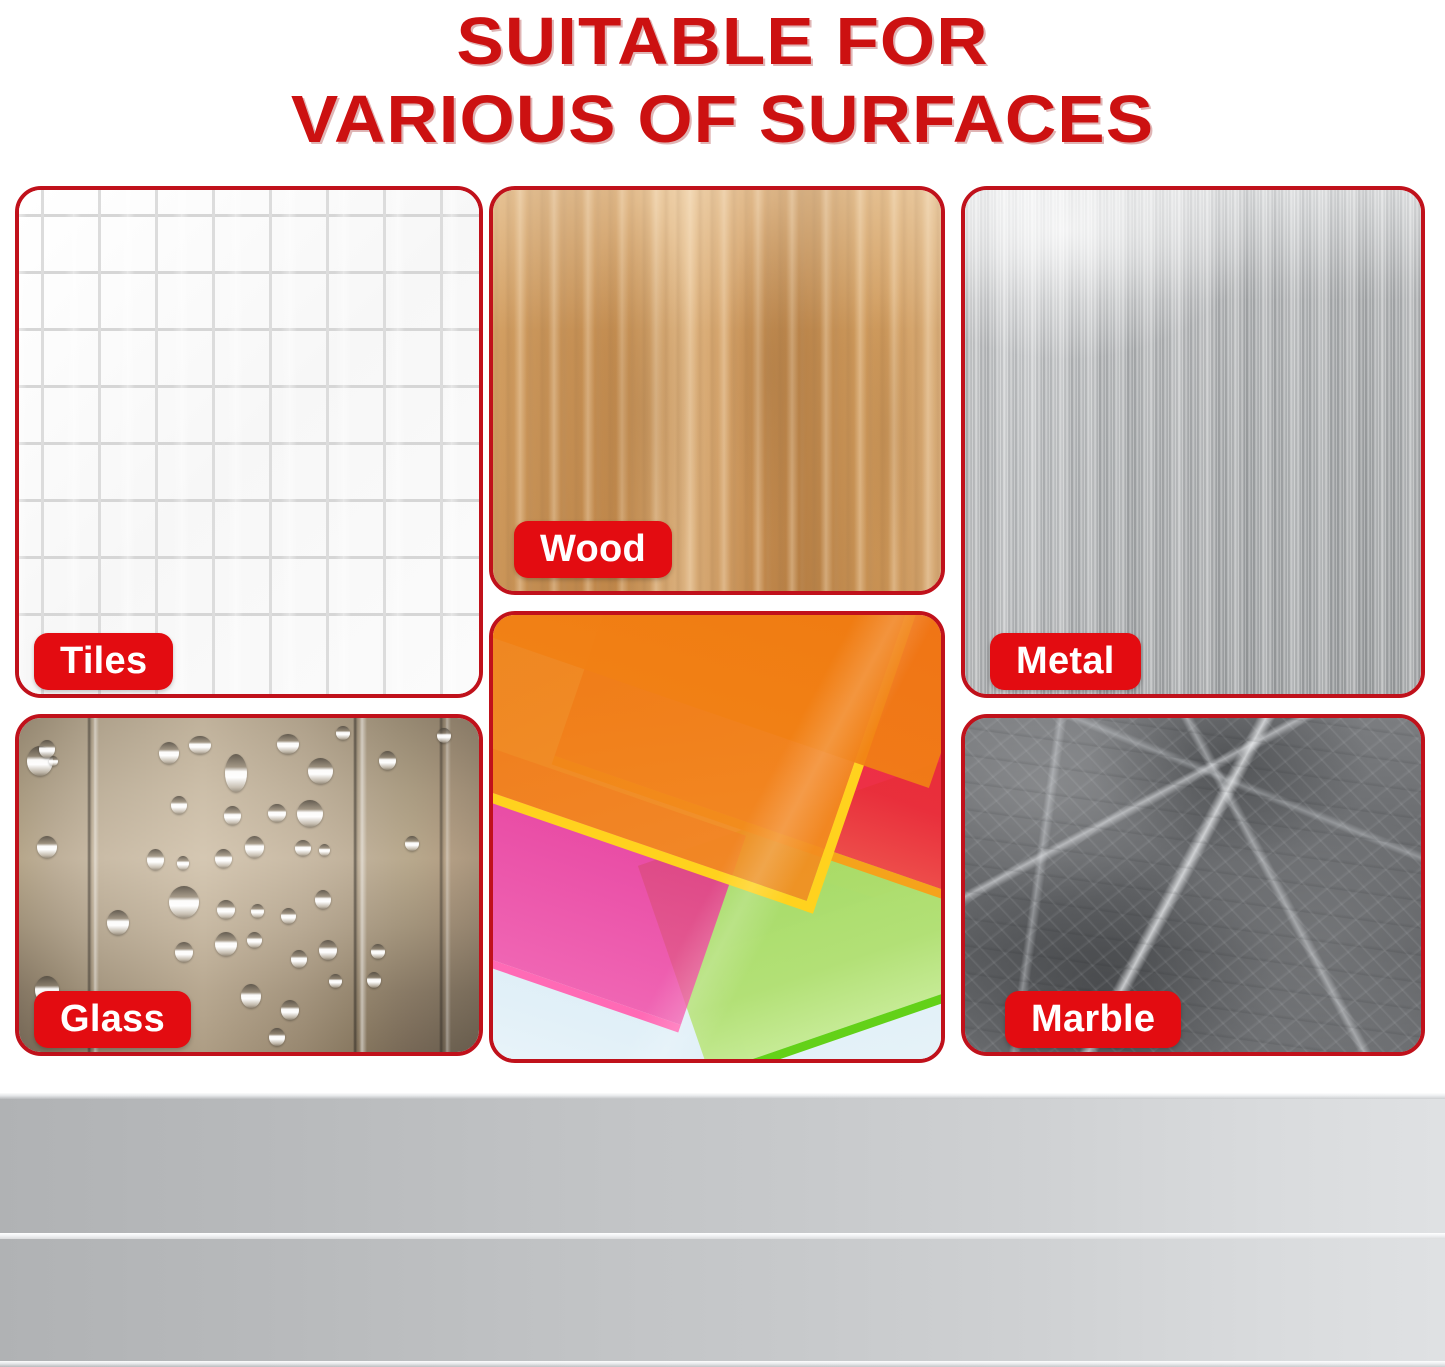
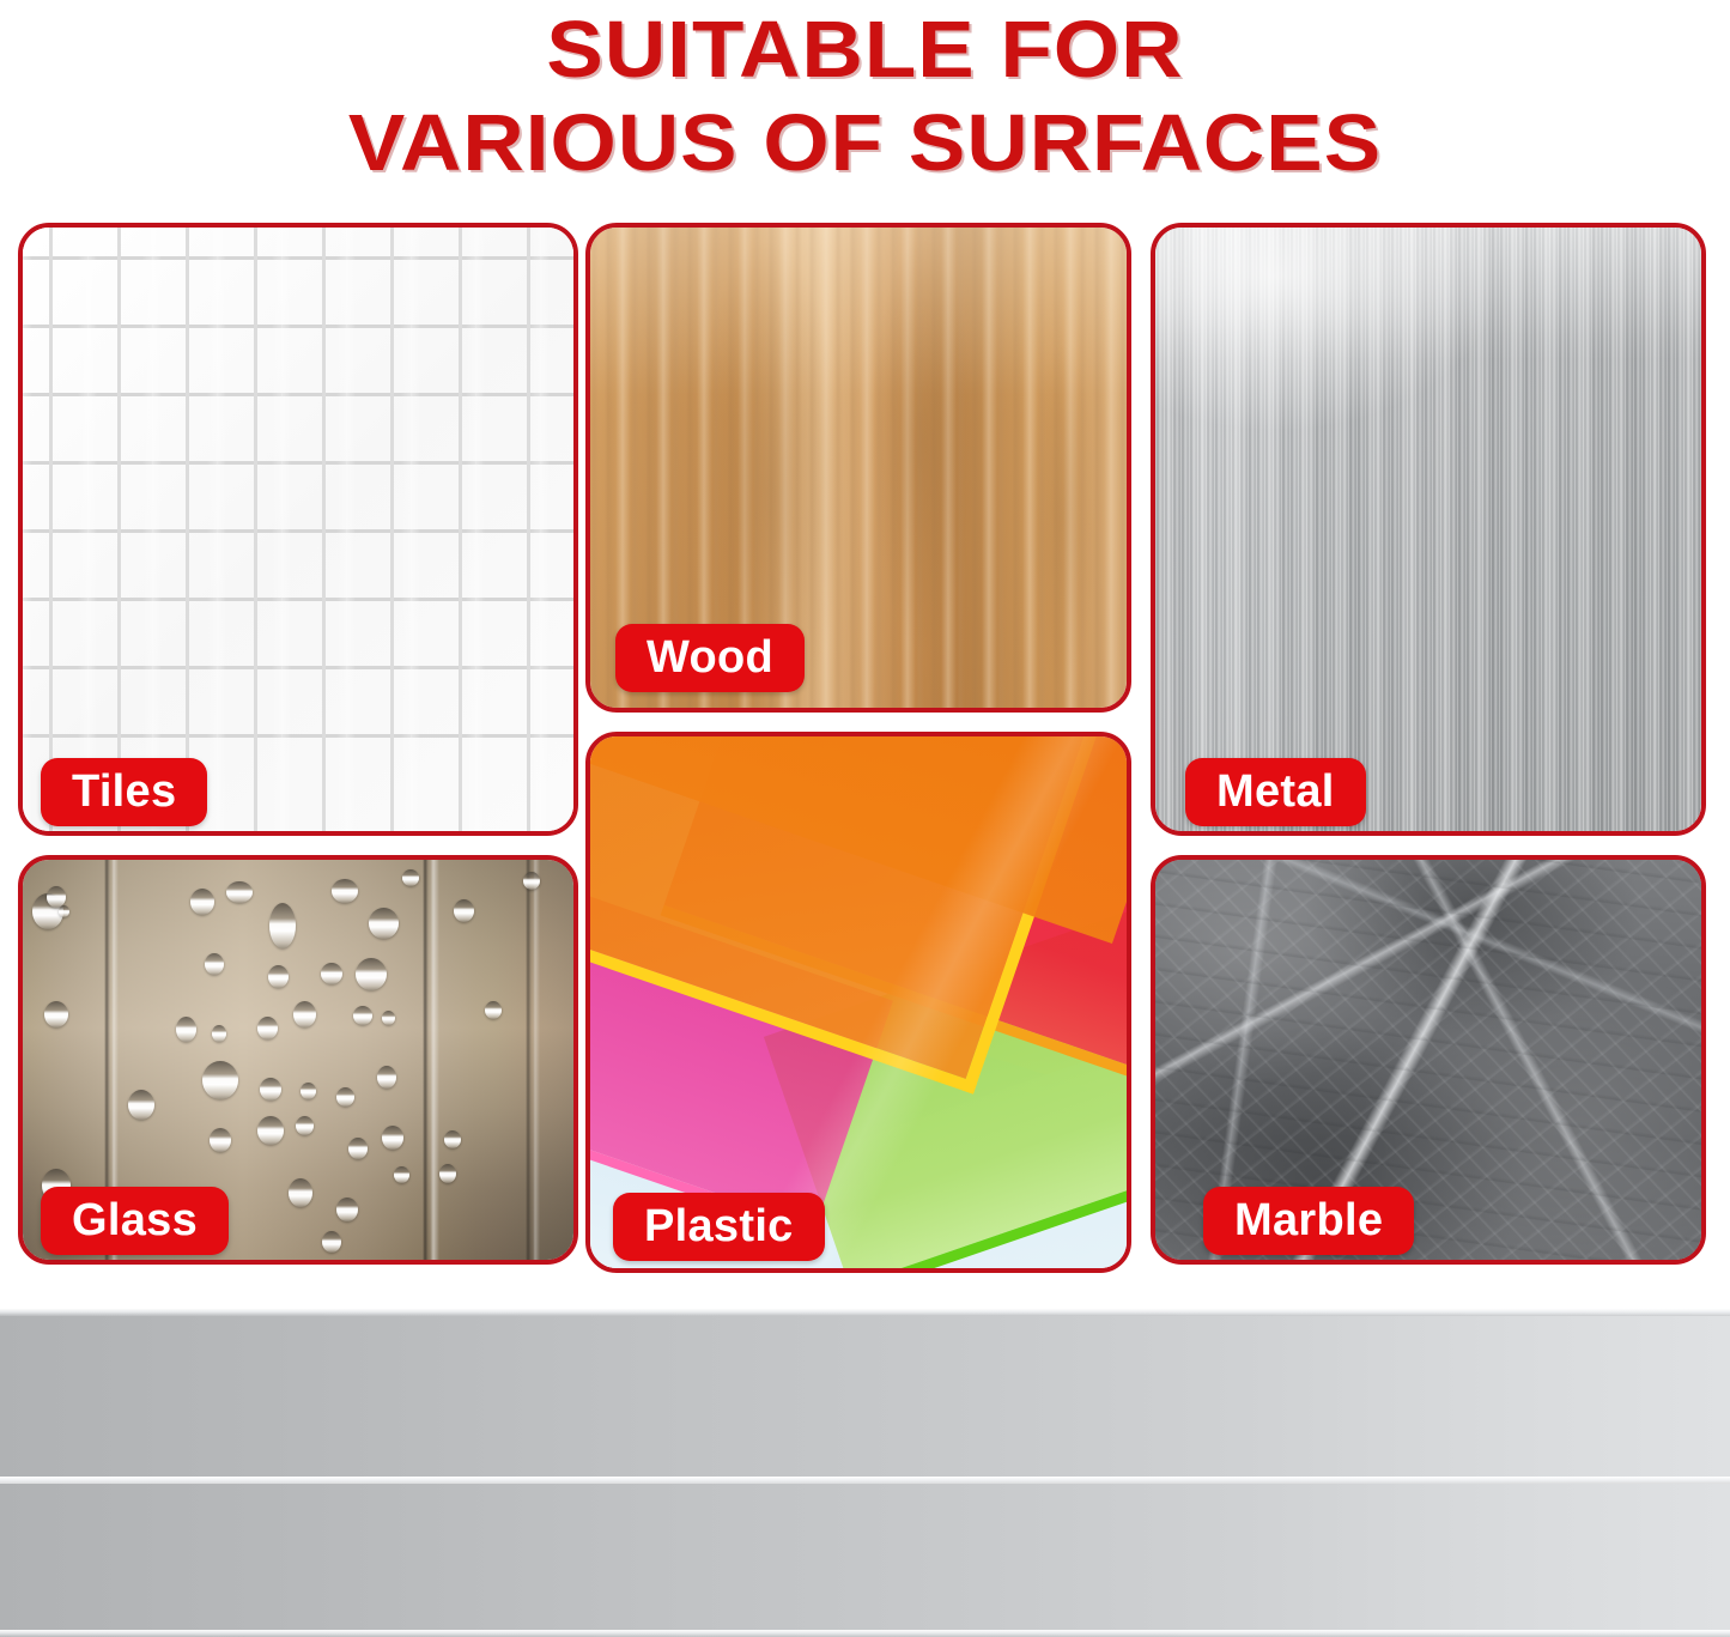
  SUITABLE FOR
  VARIOUS OF SURFACES
  Tiles
  Wood
  Metal
  Glass
+ Plastic
  Marble
